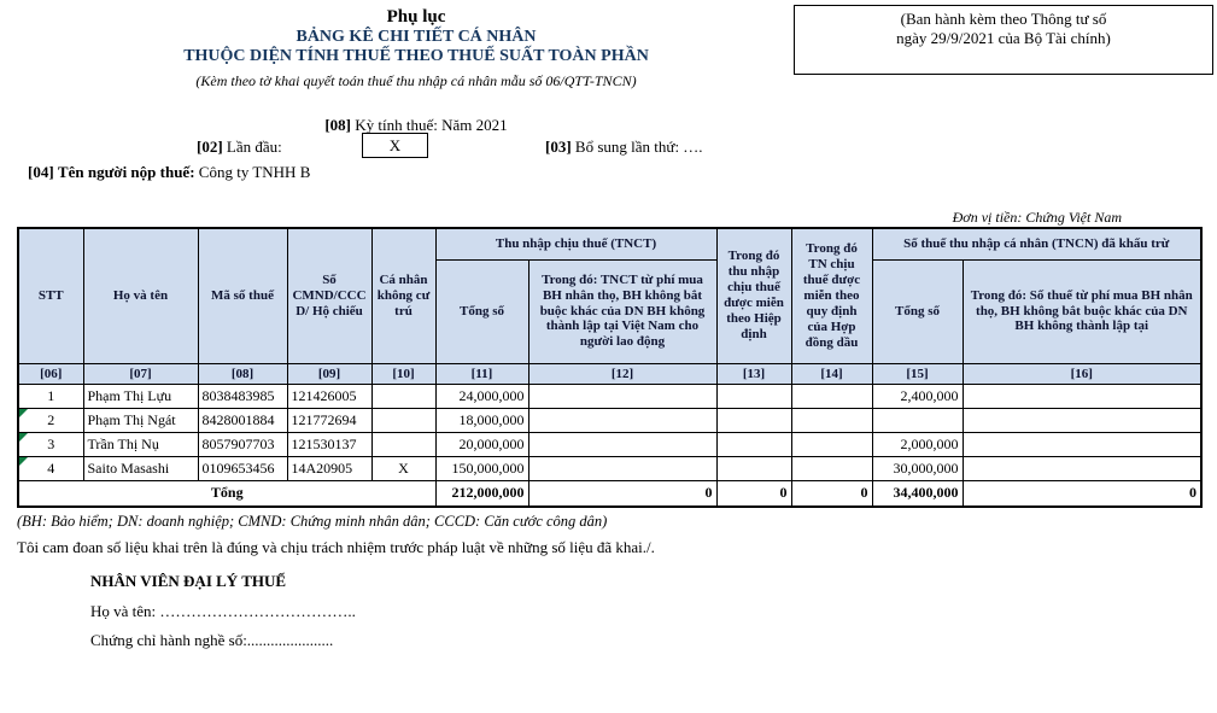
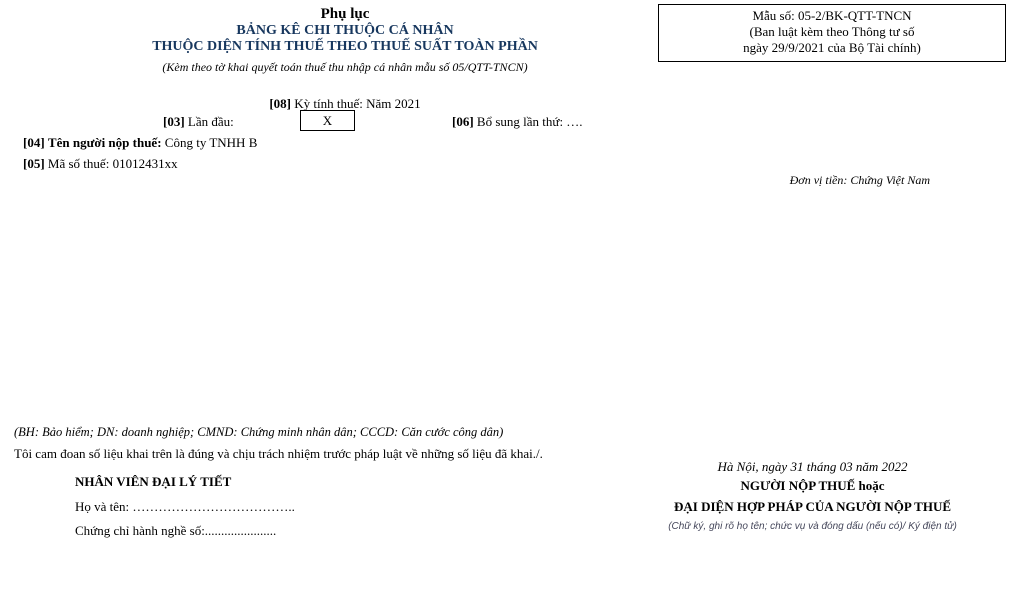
  Phụ lục
- BẢNG KÊ CHI TIẾT CÁ NHÂN
+ BẢNG KÊ CHI THUỘC CÁ NHÂN
  THUỘC DIỆN TÍNH THUẾ THEO THUẾ SUẤT TOÀN PHẦN
- (Kèm theo tờ khai quyết toán thuế thu nhập cá nhân mẫu số 06/QTT-TNCN)
+ (Kèm theo tờ khai quyết toán thuế thu nhập cá nhân mẫu số 05/QTT-TNCN)
+ Mẫu số: 05-2/BK-QTT-TNCN
- (Ban hành kèm theo Thông tư số
+ (Ban luật kèm theo Thông tư số
  ngày 29/9/2021 của Bộ Tài chính)
  [08] Kỳ tính thuế: Năm 2021
- [02] Lần đầu:
+ [03] Lần đầu:
  X
- [03] Bổ sung lần thứ: ….
+ [06] Bổ sung lần thứ: ….
  [04] Tên người nộp thuế: Công ty TNHH B
+ [05] Mã số thuế: 01012431xx
  Đơn vị tiền: Chứng Việt Nam
- STT	Họ và tên	Mã số thuế	Số CMND/CCCD/ Hộ chiếu	Cá nhân không cư trú	Thu nhập chịu thuế (TNCT)	Trong đó thu nhập chịu thuế được miễn theo Hiệp định	Trong đó TN chịu thuế được miễn theo quy định của Hợp đồng dầu	Số thuế thu nhập cá nhân (TNCN) đã khấu trừ
- Tổng số	Trong đó: TNCT từ phí mua BH nhân thọ, BH không bắt buộc khác của DN BH không thành lập tại Việt Nam cho người lao động	Tổng số	Trong đó: Số thuế từ phí mua BH nhân thọ, BH không bắt buộc khác của DN BH không thành lập tại
- [06]	[07]	[08]	[09]	[10]	[11]	[12]	[13]	[14]	[15]	[16]
- 1	Phạm Thị Lựu	8038483985	121426005		24,000,000				2,400,000
- 2	Phạm Thị Ngát	8428001884	121772694		18,000,000
- 3	Trần Thị Nụ	8057907703	121530137		20,000,000				2,000,000
- 4	Saito Masashi	0109653456	14A20905	X	150,000,000				30,000,000
- Tổng	212,000,000	0	0	0	34,400,000	0
  (BH: Bảo hiểm; DN: doanh nghiệp; CMND: Chứng minh nhân dân; CCCD: Căn cước công dân)
  Tôi cam đoan số liệu khai trên là đúng và chịu trách nhiệm trước pháp luật về những số liệu đã khai./.
- NHÂN VIÊN ĐẠI LÝ THUẾ
+ NHÂN VIÊN ĐẠI LÝ TIẾT
  Họ và tên: ………………………………..
  Chứng chỉ hành nghề số:......................
+ Hà Nội, ngày 31 tháng 03 năm 2022
+ NGƯỜI NỘP THUẾ hoặc
+ ĐẠI DIỆN HỢP PHÁP CỦA NGƯỜI NỘP THUẾ
+ (Chữ ký, ghi rõ họ tên; chức vụ và đóng dấu (nếu có)/ Ký điện tử)
